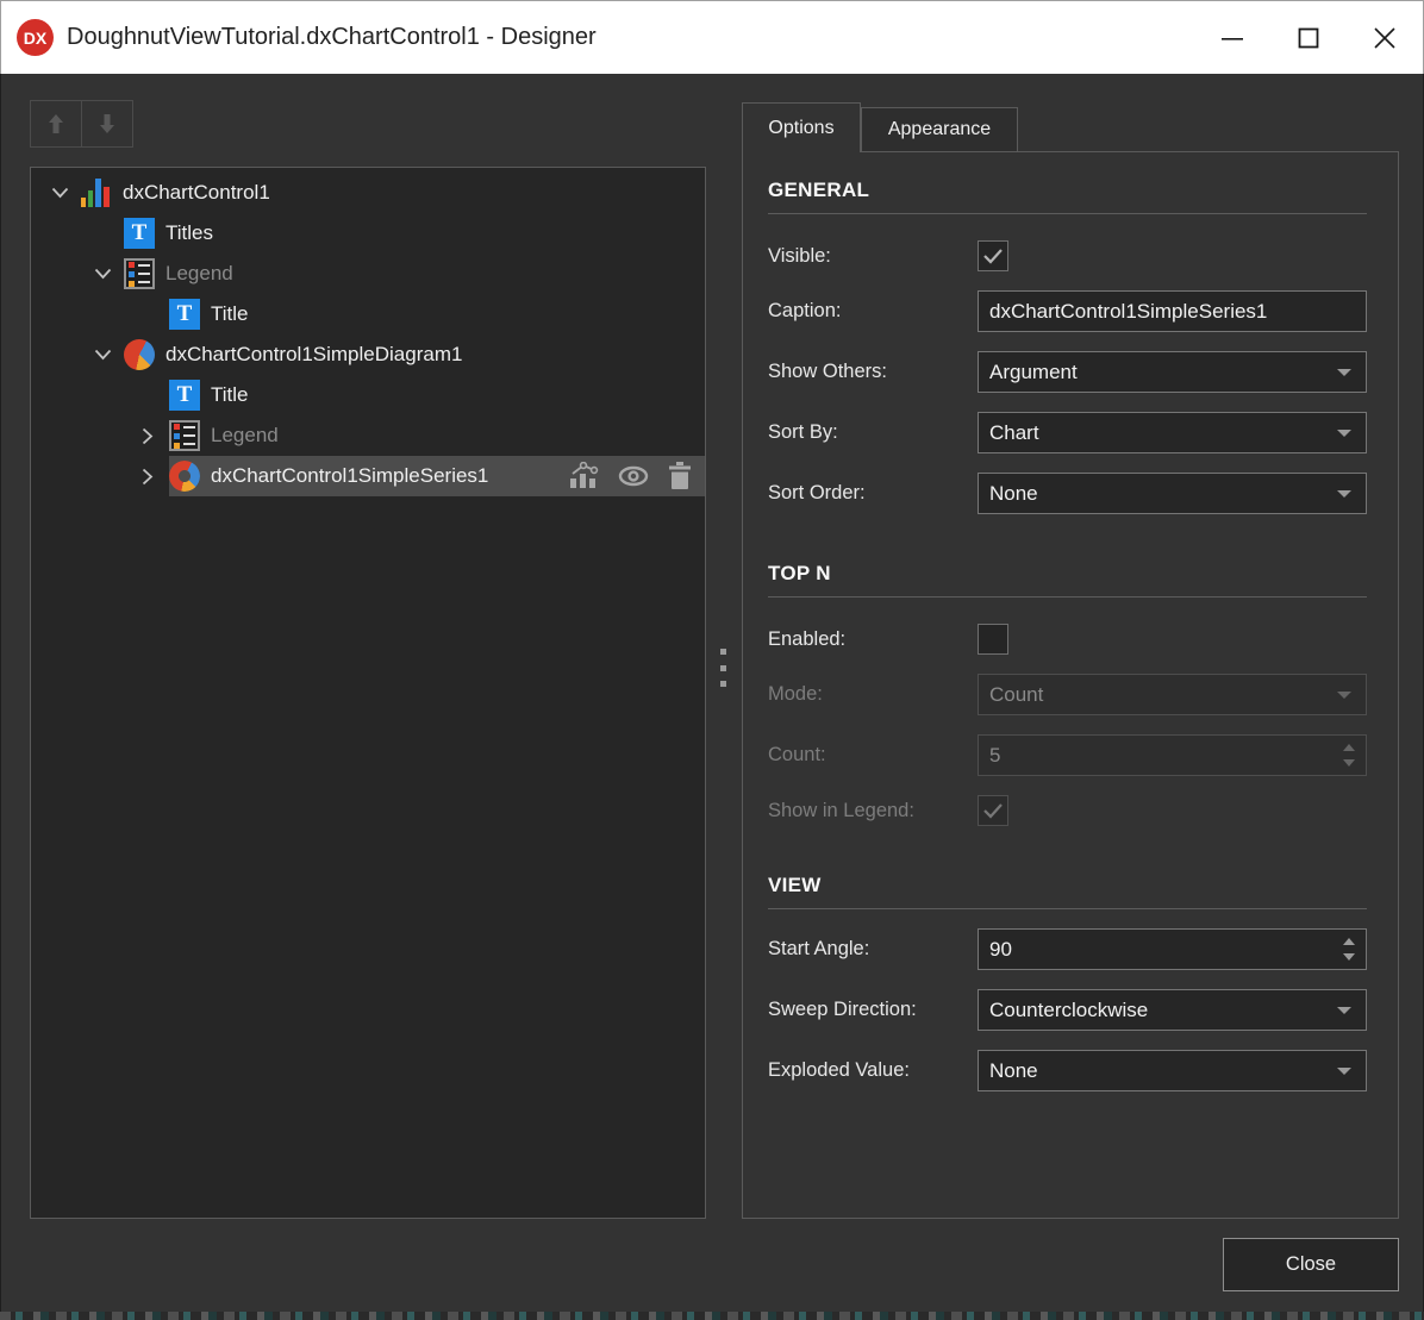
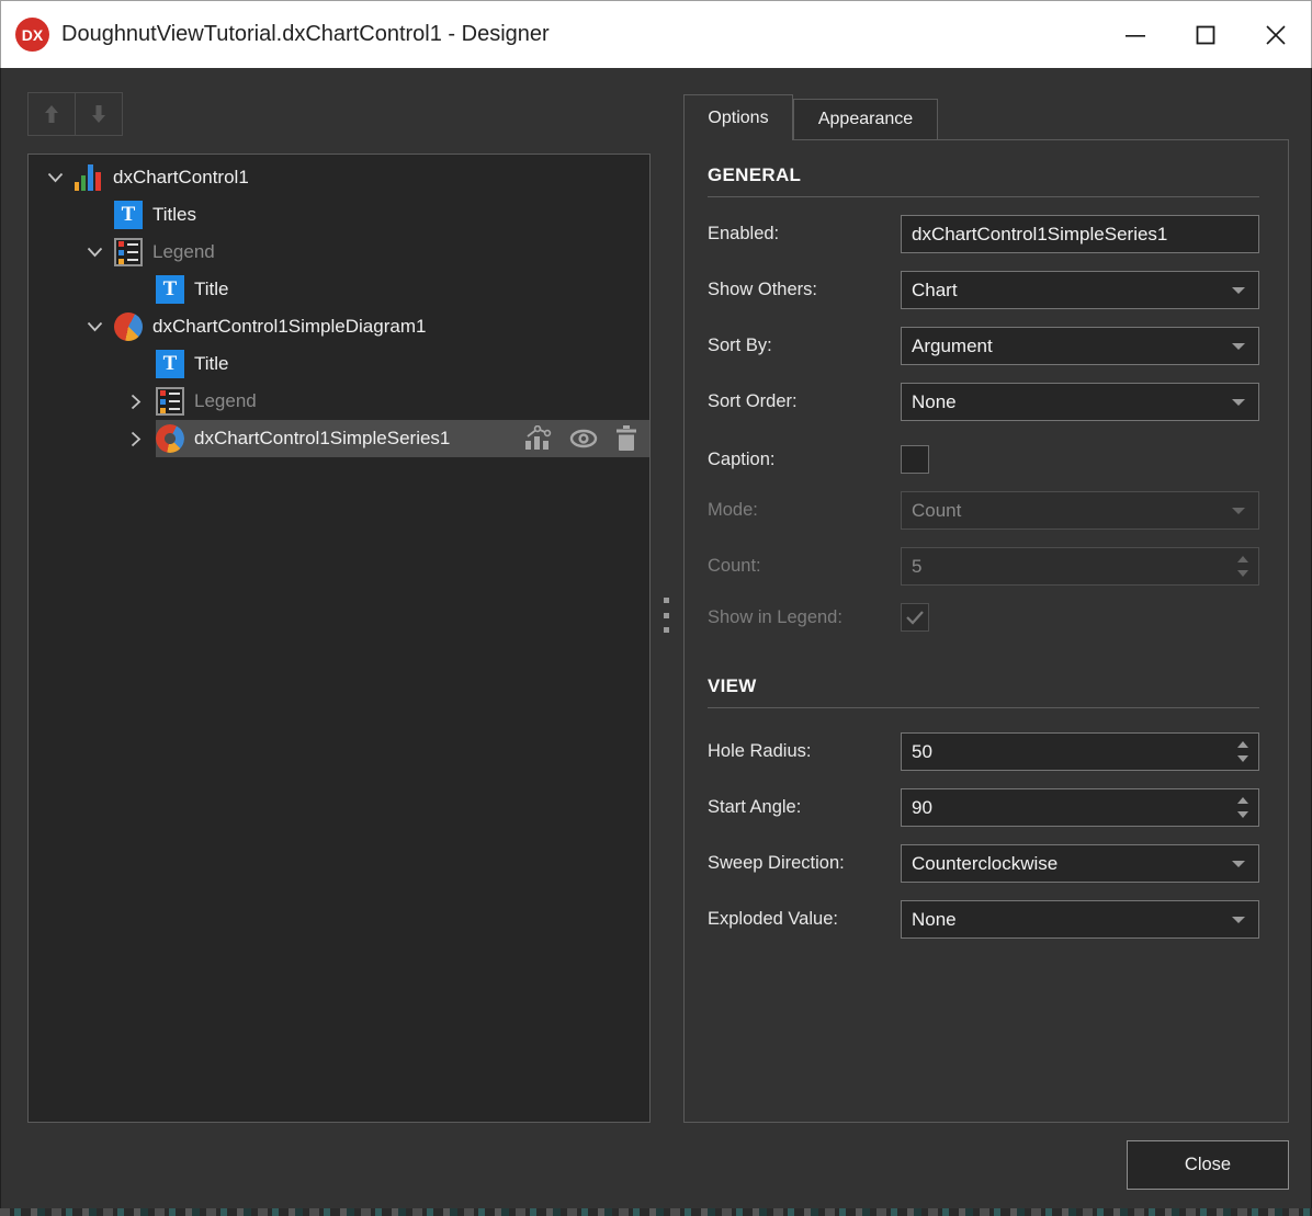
  DX
  DoughnutViewTutorial.dxChartControl1 - Designer
  dxChartControl1
  T
  Titles
  Legend
  T
  Title
  dxChartControl1SimpleDiagram1
  T
  Title
  Legend
  dxChartControl1SimpleSeries1
  Appearance
  Options
  GENERAL
- Visible:
- Caption:
+ Enabled:
  dxChartControl1SimpleSeries1
  Show Others:
- Argument
+ Chart
  Sort By:
- Chart
+ Argument
  Sort Order:
  None
- TOP N
- Enabled:
+ Caption:
  Mode:
  Count
  Count:
  5
  Show in Legend:
  VIEW
+ Hole Radius:
+ 50
  Start Angle:
  90
  Sweep Direction:
  Counterclockwise
  Exploded Value:
  None
  Close
